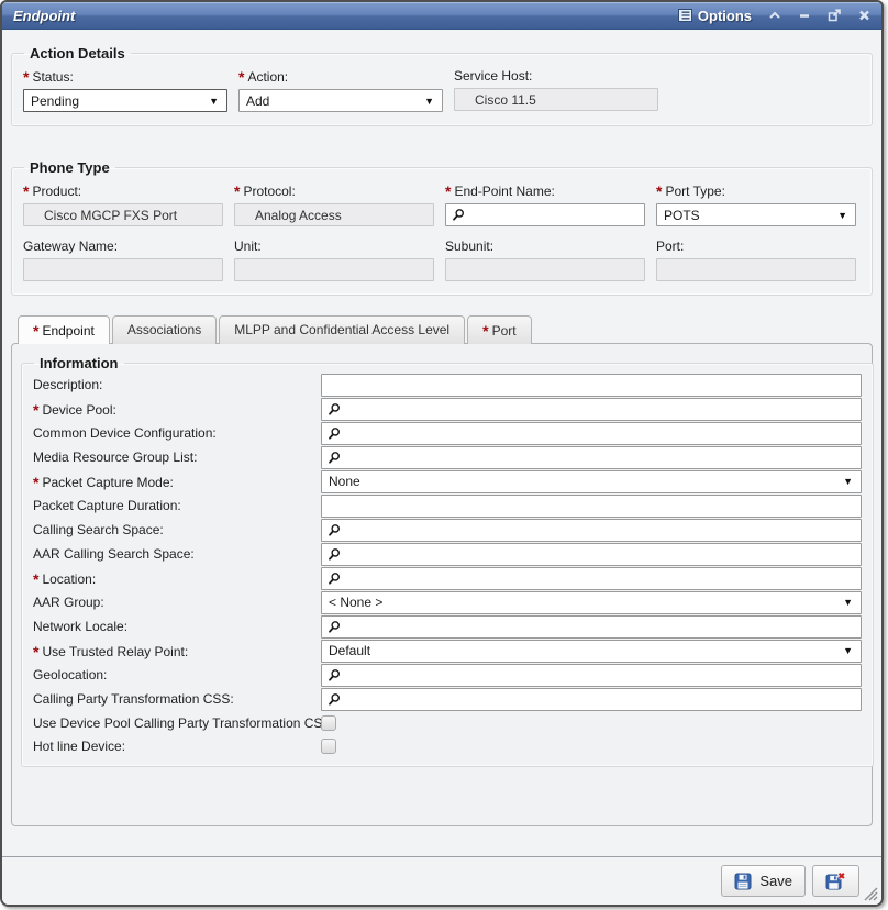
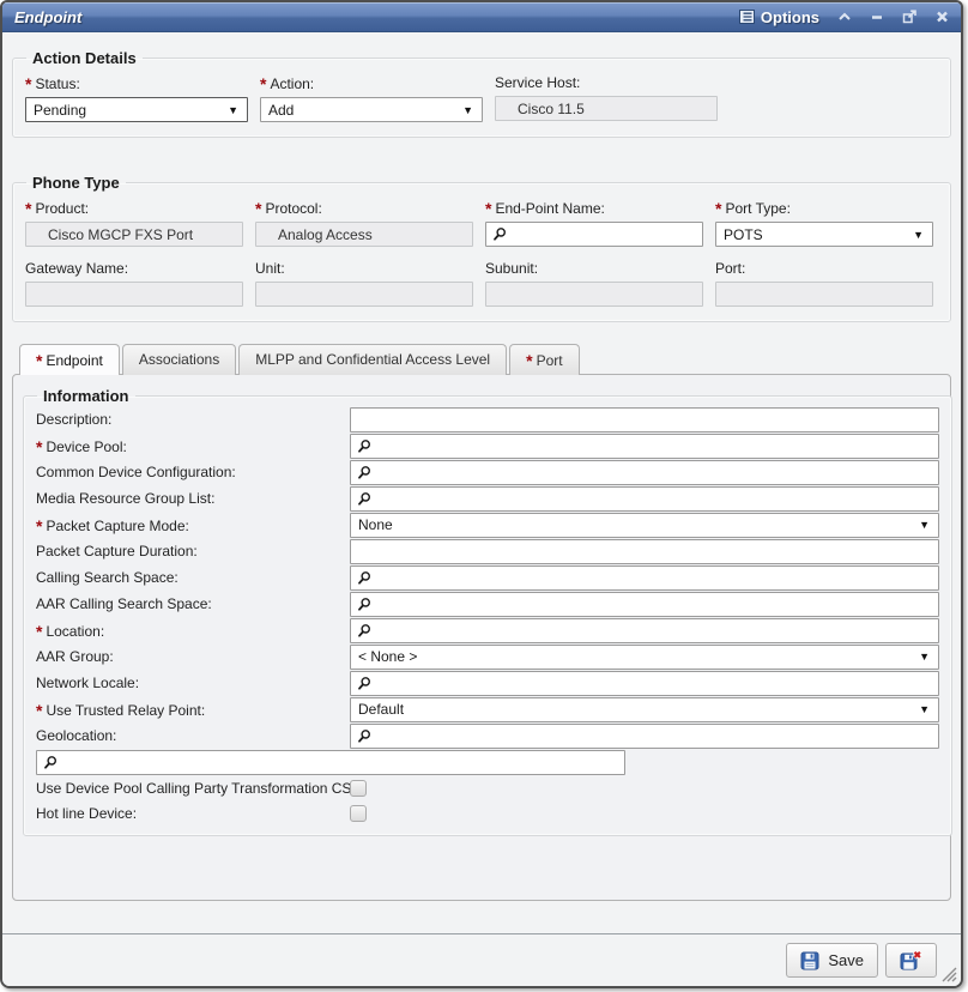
  Endpoint
  Options
  Action Details
  * Status:
  Pending
  ▼
  * Action:
  Add
  ▼
  Service Host:
  Cisco 11.5
  Phone Type
  * Product:
  Cisco MGCP FXS Port
  * Protocol:
  Analog Access
  * End-Point Name:
  * Port Type:
  POTS
  ▼
  Gateway Name:
  Unit:
  Subunit:
  Port:
  * Endpoint
  Associations
  MLPP and Confidential Access Level
  * Port
  Information
  Description:
  * Device Pool:
  Common Device Configuration:
  Media Resource Group List:
  * Packet Capture Mode:
  None
  ▼
  Packet Capture Duration:
  Calling Search Space:
  AAR Calling Search Space:
  * Location:
  AAR Group:
  < None >
  ▼
  Network Locale:
  * Use Trusted Relay Point:
  Default
  ▼
  Geolocation:
- Calling Party Transformation CSS:
  Use Device Pool Calling Party Transformation CS
  Hot line Device:
  Save
